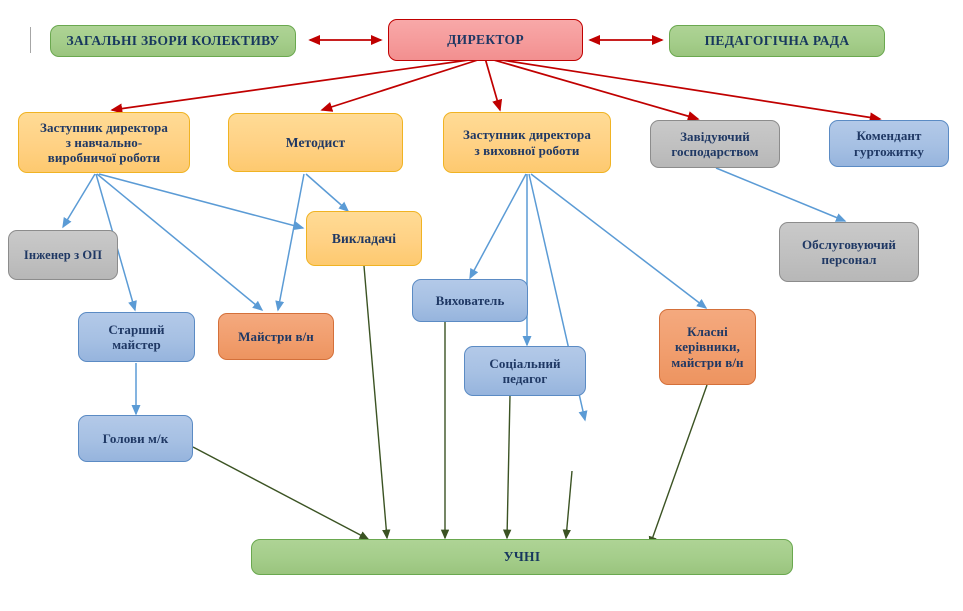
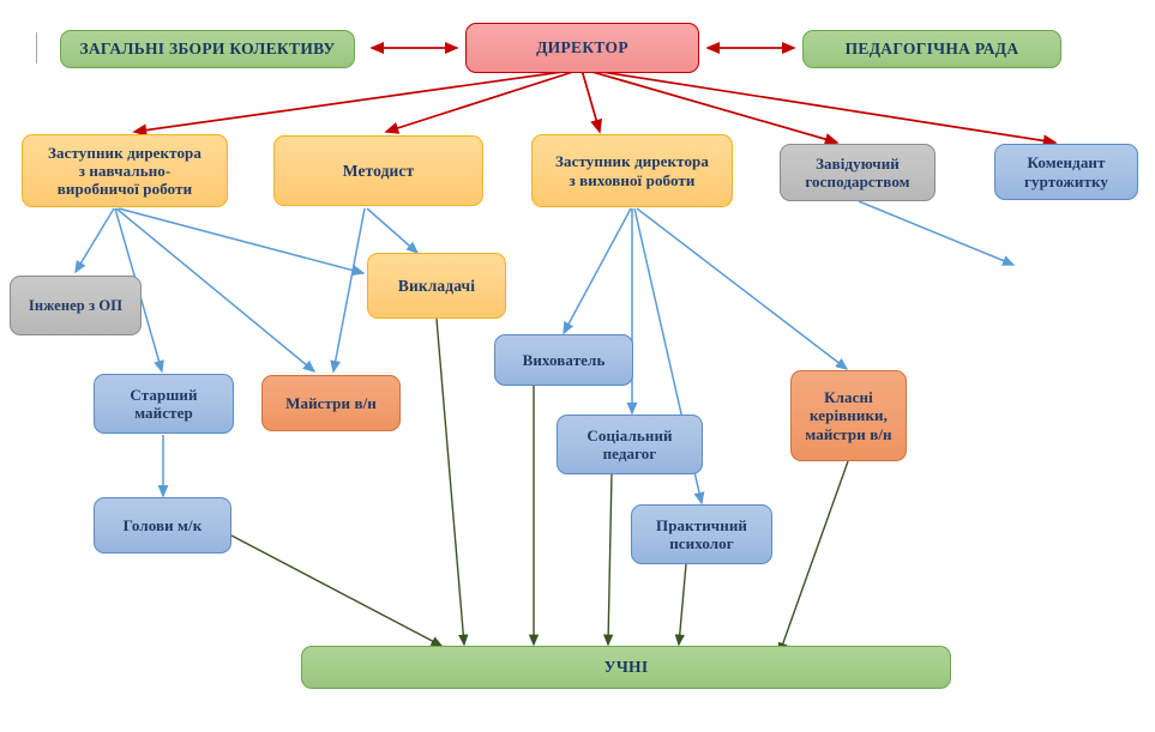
  ЗАГАЛЬНІ ЗБОРИ КОЛЕКТИВУ
  ДИРЕКТОР
  ПЕДАГОГІЧНА РАДА
  Заступник директора
  з навчально-
  виробничої роботи
  Методист
  Заступник директора
  з виховної роботи
  Завідуючий
  господарством
  Комендант
  гуртожитку
  Інженер з ОП
  Викладачі
- Обслуговуючий
- персонал
  Старший
  майстер
  Майстри в/н
  Вихователь
  Соціальний
  педагог
  Класні
  керівники,
  майстри в/н
+ Практичний
+ психолог
  Голови м/к
  УЧНІ
